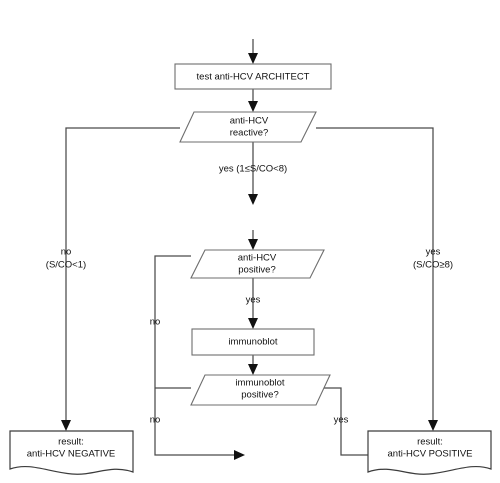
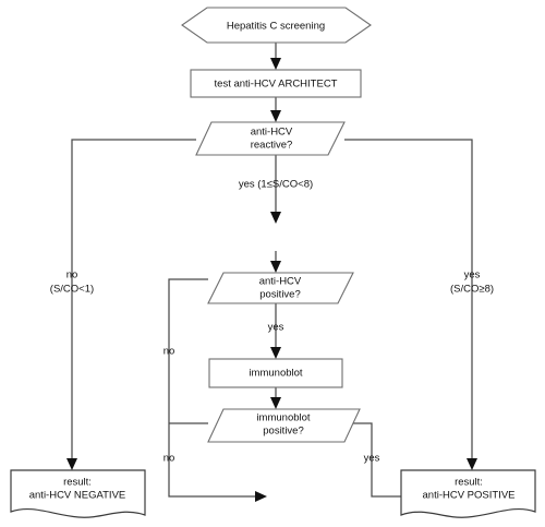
+ Hepatitis C screening
  test anti-HCV ARCHITECT
  anti-HCV
  reactive?
  anti-HCV
  positive?
  immunoblot
  immunoblot
  positive?
  result:
  anti-HCV NEGATIVE
  result:
  anti-HCV POSITIVE
  yes (1≤S/CO<8)
  no
  (S/CO<1)
  yes
  (S/CO≥8)
  yes
  no
  no
  yes
